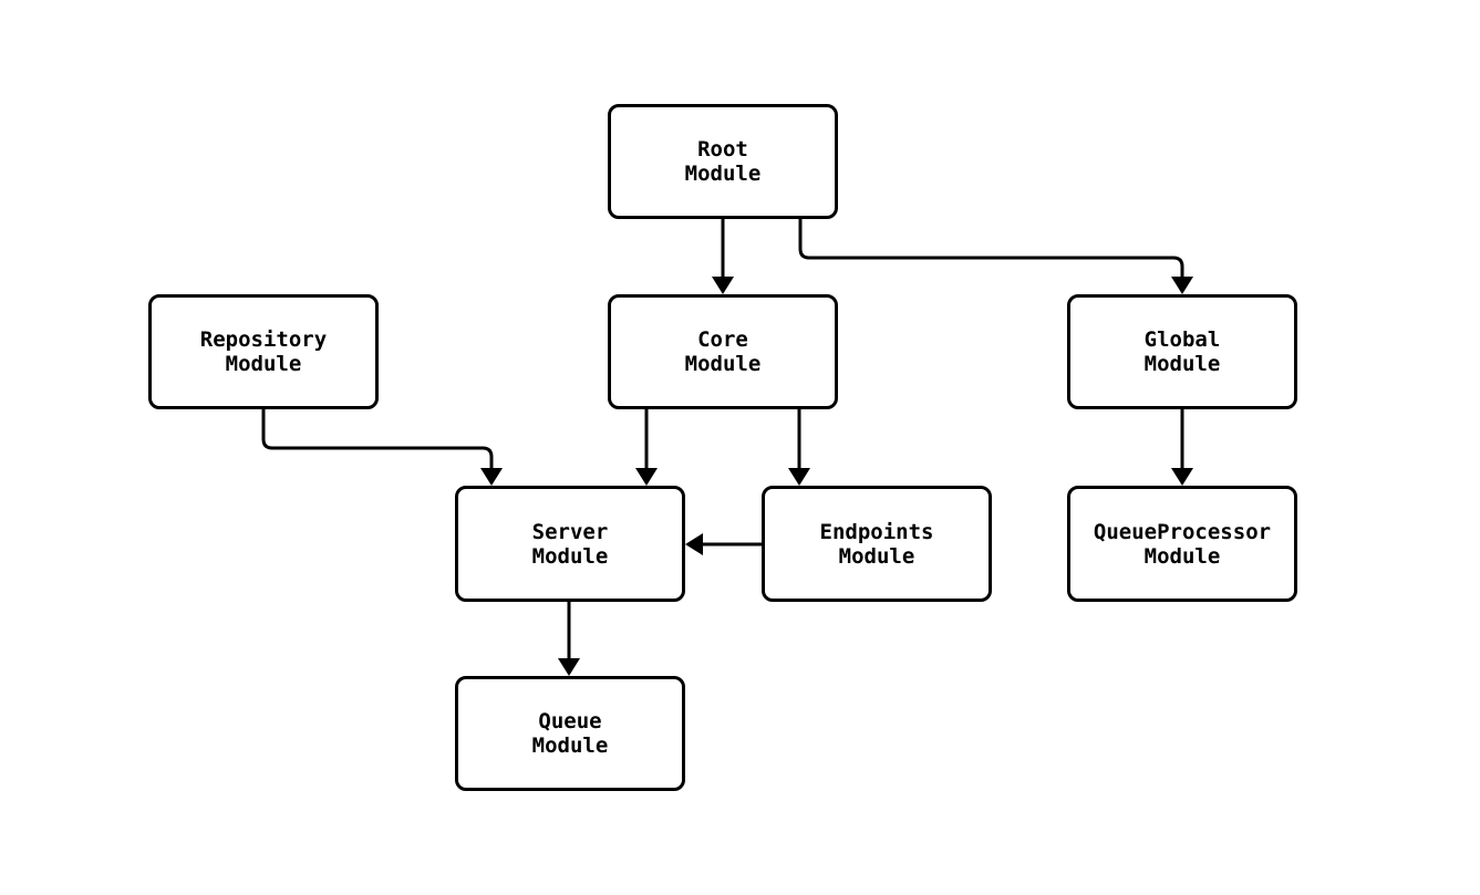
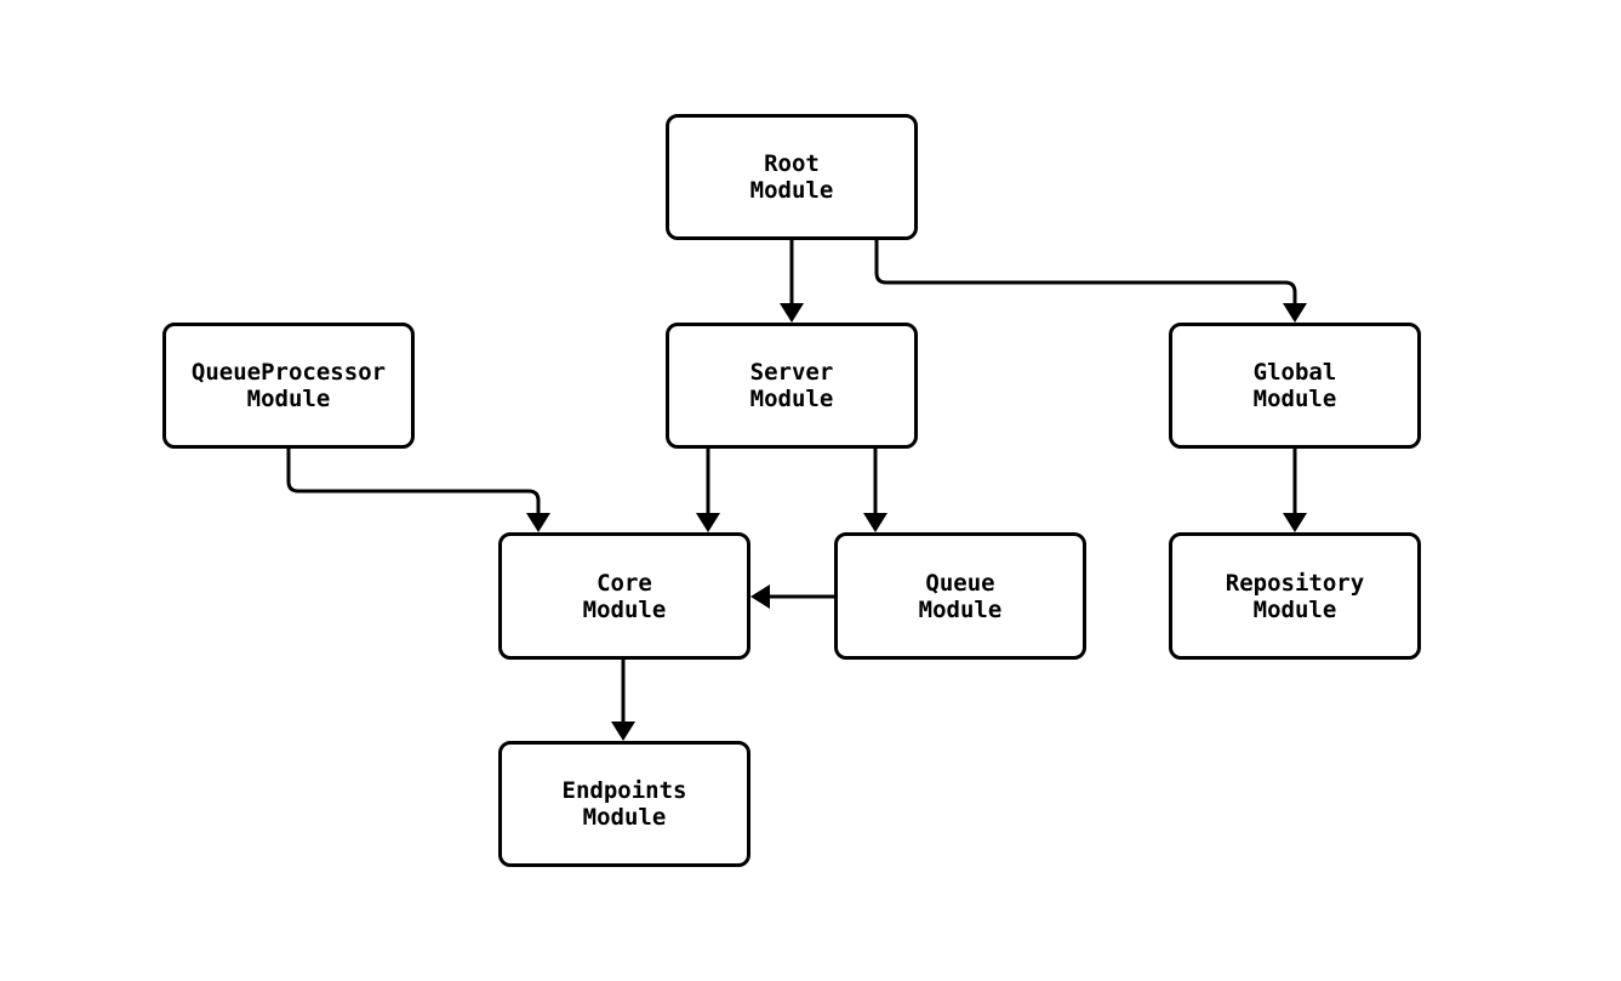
  Root
  Module
- Repository
+ QueueProcessor
  Module
- Core
+ Server
  Module
  Global
  Module
- Server
+ Core
  Module
- Endpoints
+ Queue
  Module
- QueueProcessor
+ Repository
  Module
- Queue
+ Endpoints
  Module
